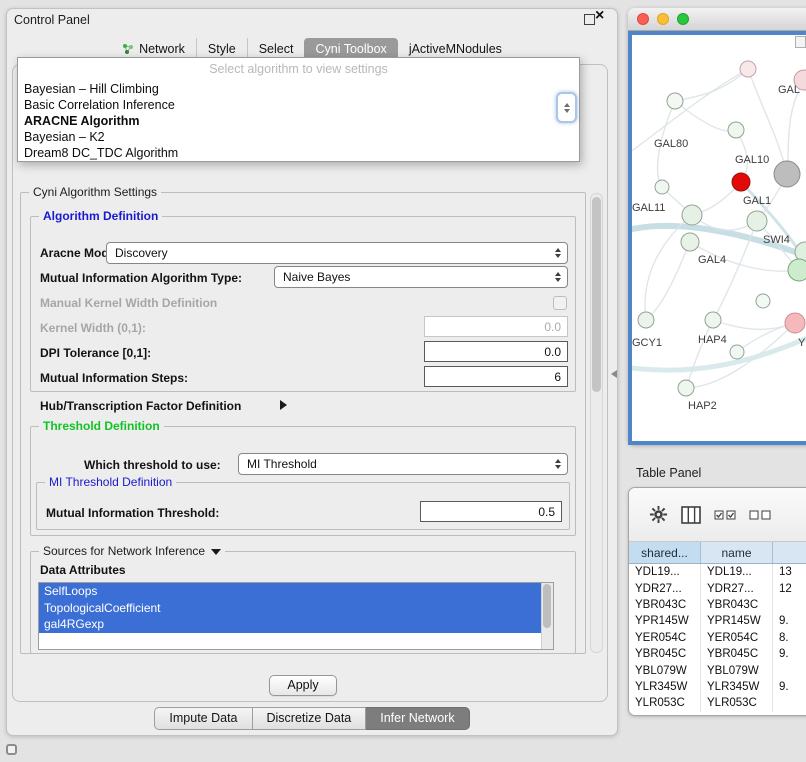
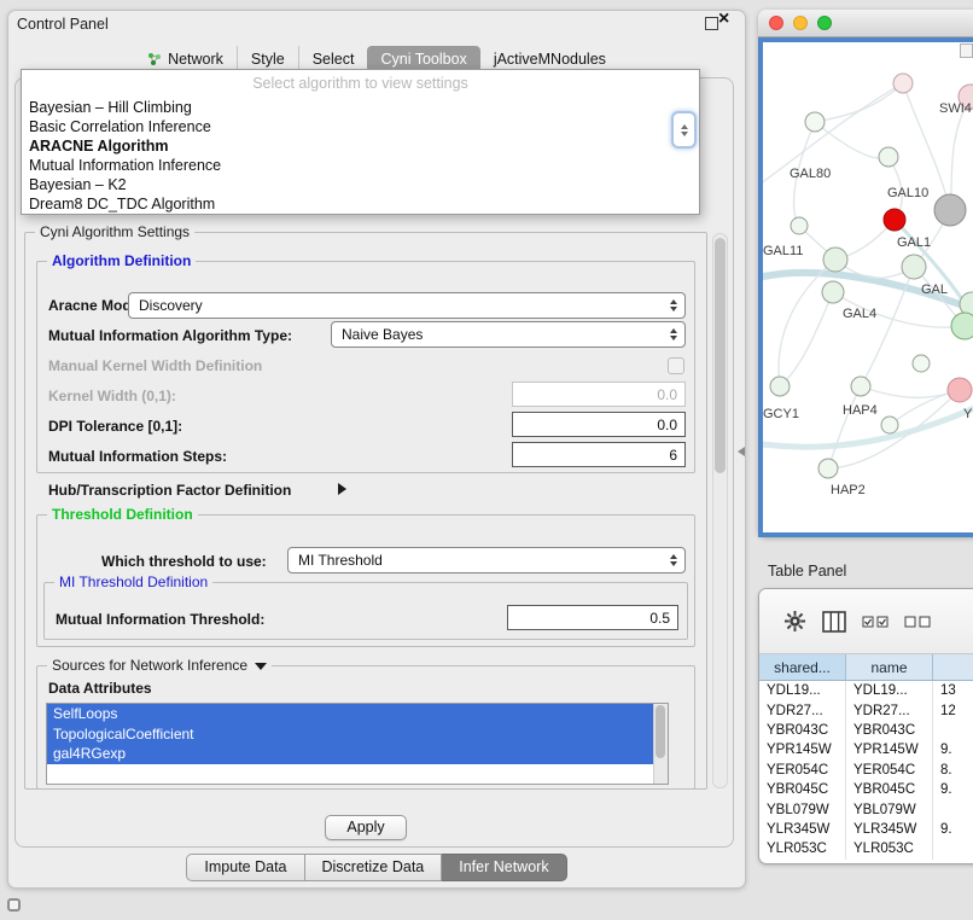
  Control Panel
  ×
  Network
  Style
  Select
  Cyni Toolbox
  jActiveMNodules
  Select algorithm to view settings
  Bayesian – Hill Climbing
  Basic Correlation Inference
  ARACNE Algorithm
+ Mutual Information Inference
  Bayesian – K2
  Dream8 DC_TDC Algorithm
  Cyni Algorithm Settings
  Algorithm Definition
  Aracne Mo
  Discovery
  Mutual Information Algorithm Type:
  Naive Bayes
  Manual Kernel Width Definition
  Kernel Width (0,1):
  0.0
  DPI Tolerance [0,1]:
  0.0
  Mutual Information Steps:
  6
  Hub/Transcription Factor Definition
  Threshold Definition
  Which threshold to use:
  MI Threshold
  MI Threshold Definition
  Mutual Information Threshold:
  0.5
  Sources for Network Inference
  Data Attributes
  SelfLoops
  TopologicalCoefficient
  gal4RGexp
  Apply
  Impute Data
  Discretize Data
  Infer Network
- GAL
+ SWI4
  GAL80
  GAL10
  GAL11
  GAL1
- SWI4
+ GAL
  GAL4
  GCY1
  HAP4
  HAP2
  Y
  Table Panel
  shared...
  name
  YDL19...
  YDL19...
  13
  YDR27...
  YDR27...
  12
  YBR043C
  YBR043C
  YPR145W
  YPR145W
  9.
  YER054C
  YER054C
  8.
  YBR045C
  YBR045C
  9.
  YBL079W
  YBL079W
  YLR345W
  YLR345W
  9.
  YLR053C
  YLR053C
